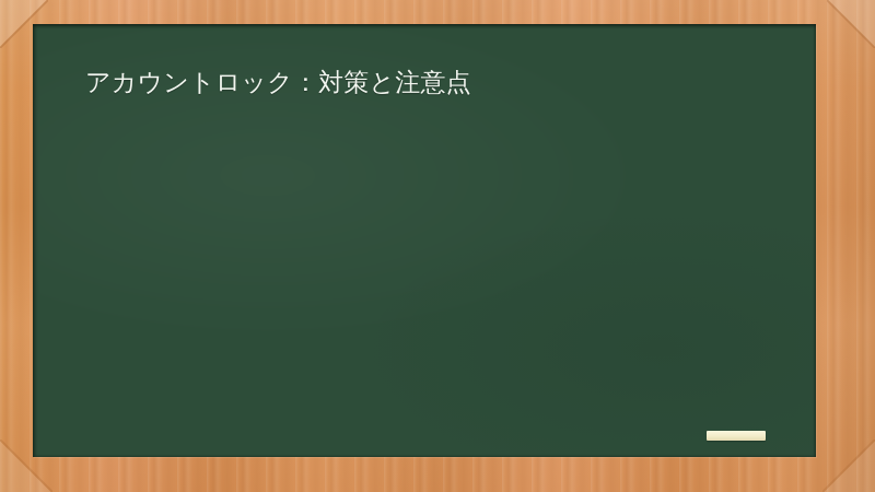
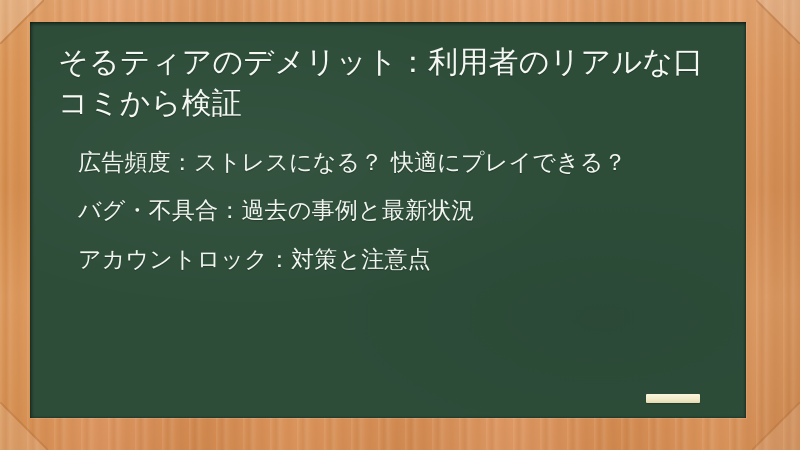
+ そるティアのデメリット：利用者のリアルな口コミから検証
+ 広告頻度：ストレスになる？ 快適にプレイできる？
+ バグ・不具合：過去の事例と最新状況
  アカウントロック：対策と注意点
